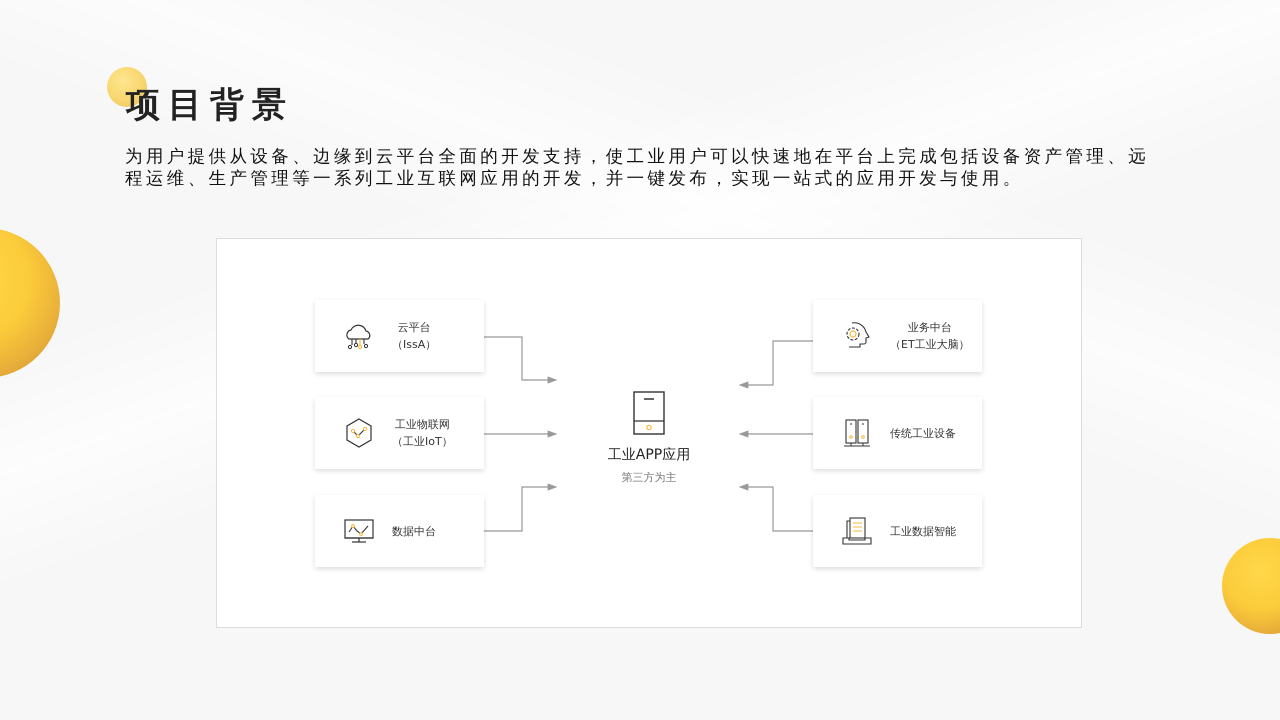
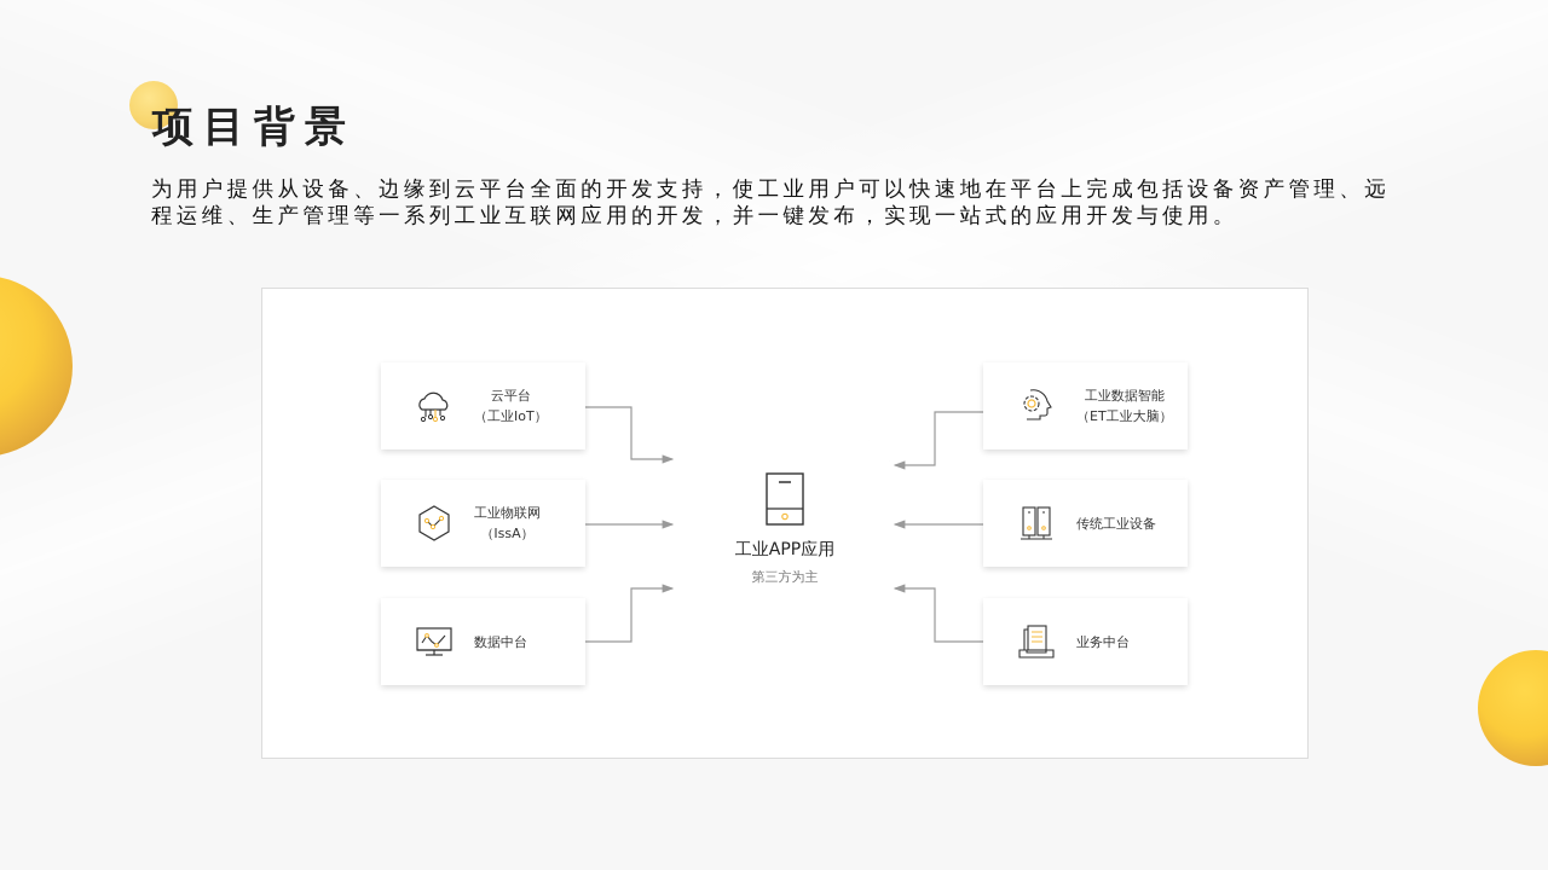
  项目背景
  为用户提供从设备、边缘到云平台全面的开发支持，使工业用户可以快速地在平台上完成包括设备资产管理、远程运维、生产管理等一系列工业互联网应用的开发，并一键发布，实现一站式的应用开发与使用。
  云平台
- （IssA）
+ （工业IoT）
  工业物联网
- （工业IoT）
+ （IssA）
  数据中台
  工业APP应用
  第三方为主
- 业务中台
+ 工业数据智能
  （ET工业大脑）
  传统工业设备
- 工业数据智能
+ 业务中台
